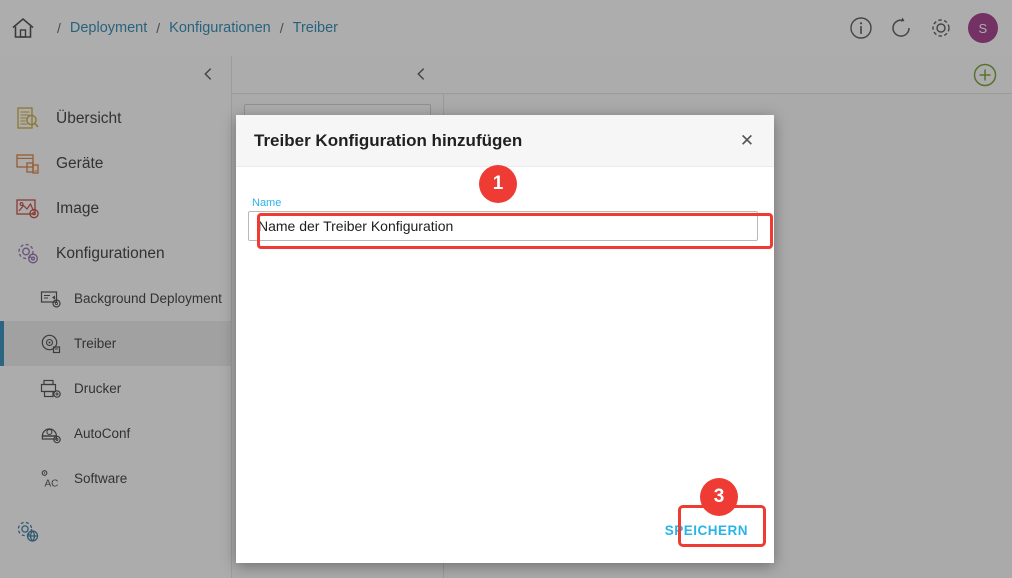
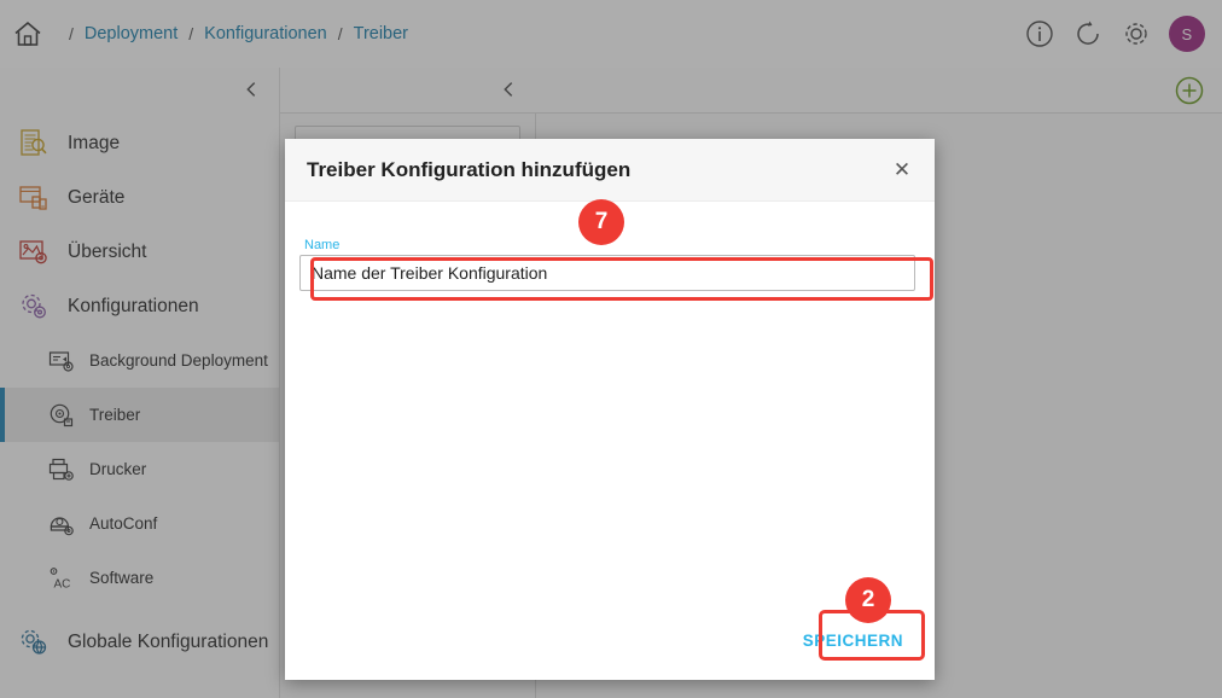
  /
  Deployment
  /
  Konfigurationen
  /
  Treiber
  S
- Übersicht
+ Image
  Geräte
- Image
+ Übersicht
  Konfigurationen
  Background Deployment
  Treiber
  Drucker
  AutoConf
  AC
  Software
+ Globale Konfigurationen
  Treiber Konfiguration hinzufügen
  ✕
  Name
  Name der Treiber Konfiguration
- 1
+ 7
  SPEICHERN
- 3
+ 2
